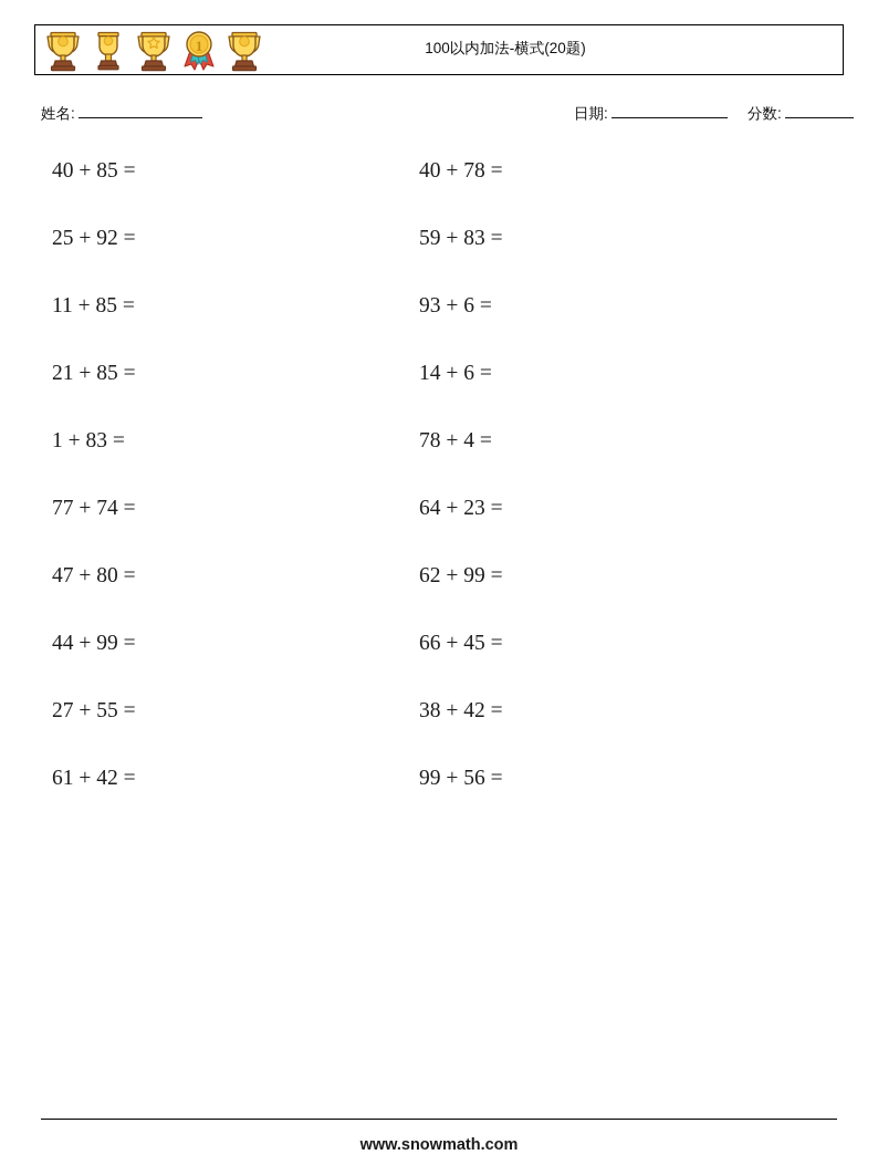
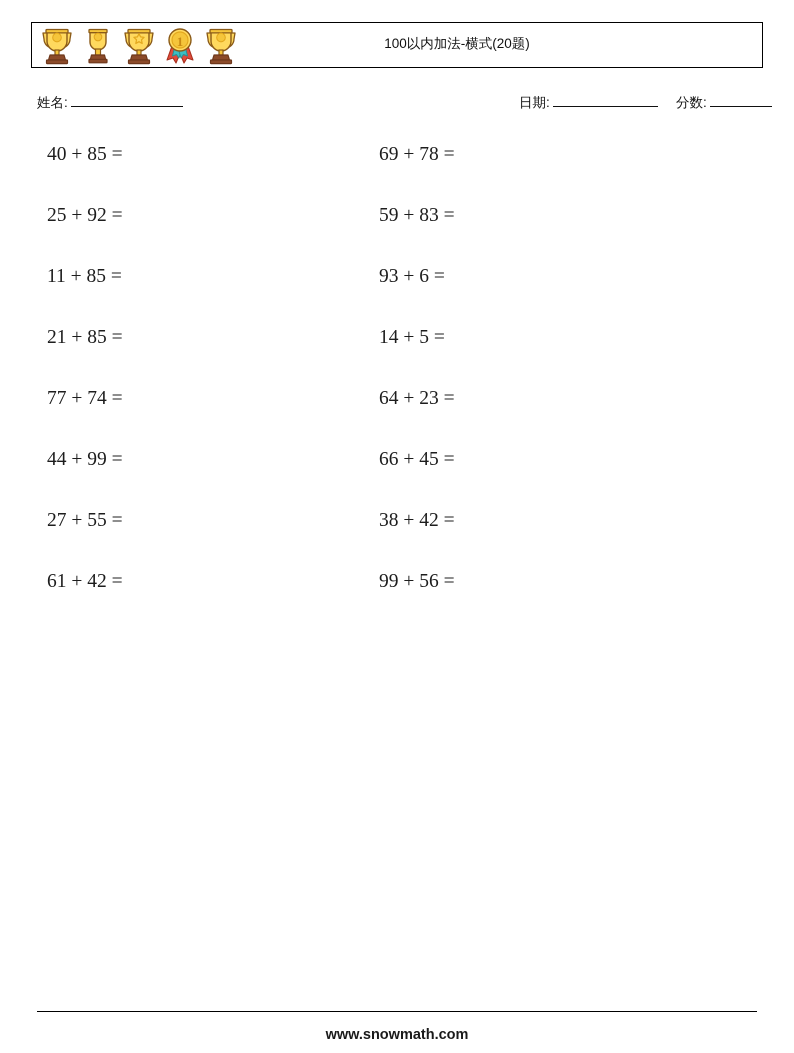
  1
  100以内加法-横式(20题)
  姓名:
  日期:
  分数:
  40 + 85 =
- 40 + 78 =
+ 69 + 78 =
  25 + 92 =
  59 + 83 =
  11 + 85 =
  93 + 6 =
  21 + 85 =
- 14 + 6 =
+ 14 + 5 =
- 1 + 83 =
- 78 + 4 =
  77 + 74 =
  64 + 23 =
- 47 + 80 =
- 62 + 99 =
  44 + 99 =
  66 + 45 =
  27 + 55 =
  38 + 42 =
  61 + 42 =
  99 + 56 =
  www.snowmath.com
